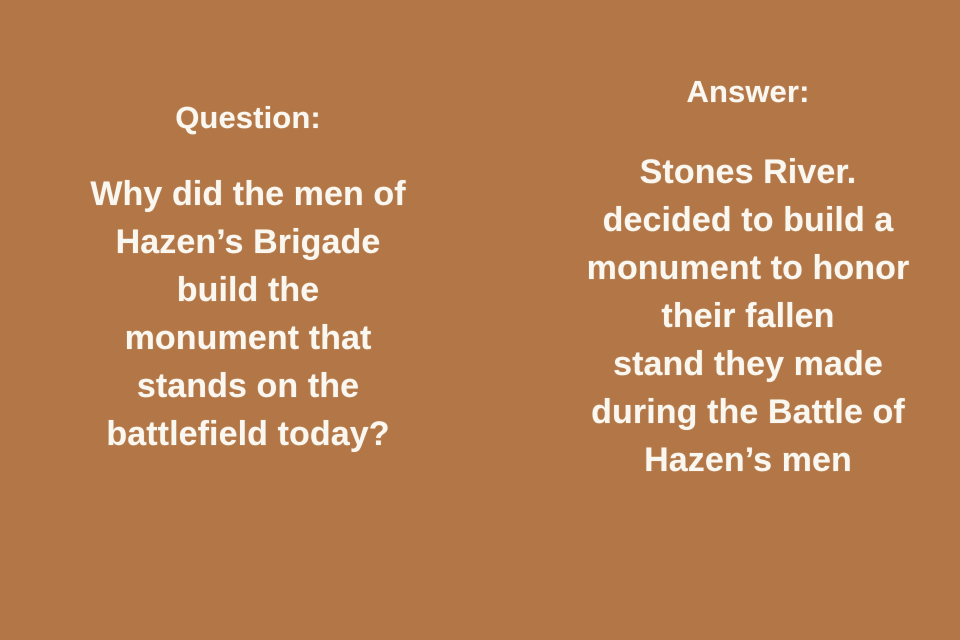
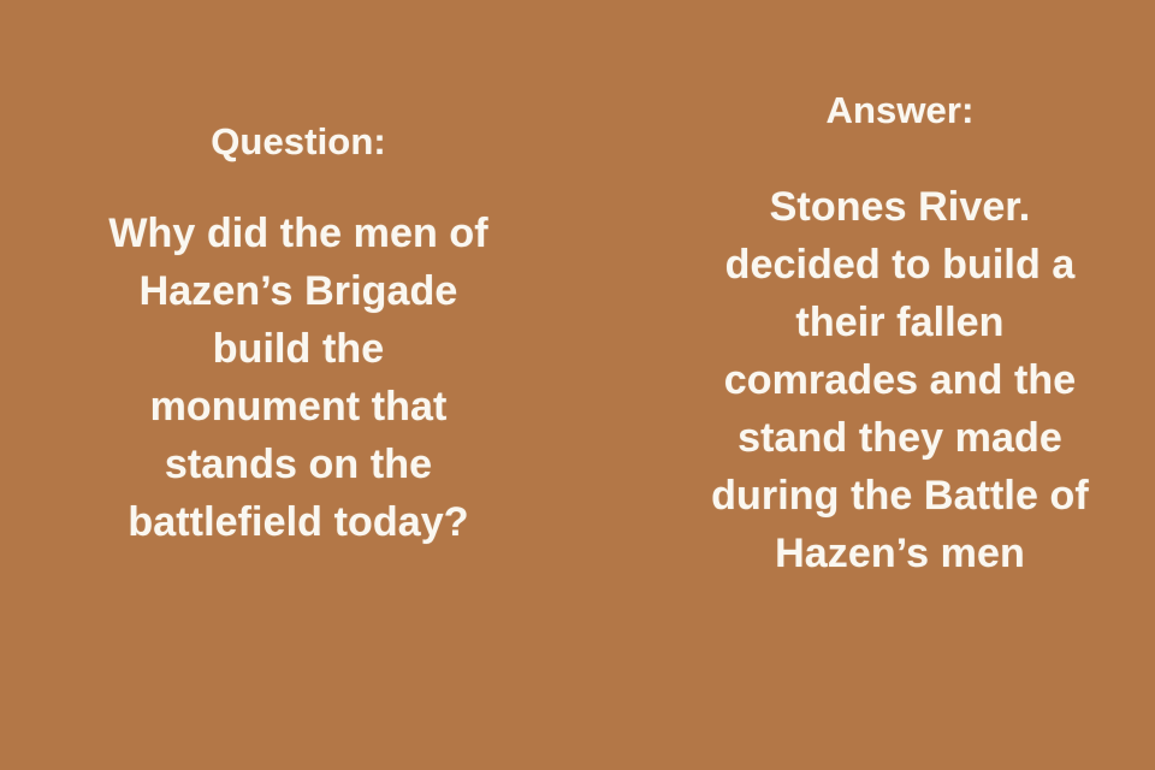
  Question:
  Why did the men of
  Hazen’s Brigade
  build the
  monument that
  stands on the
  battlefield today?
  Answer:
  Stones River.
  decided to build a
- monument to honor
  their fallen
+ comrades and the
  stand they made
  during the Battle of
  Hazen’s men
